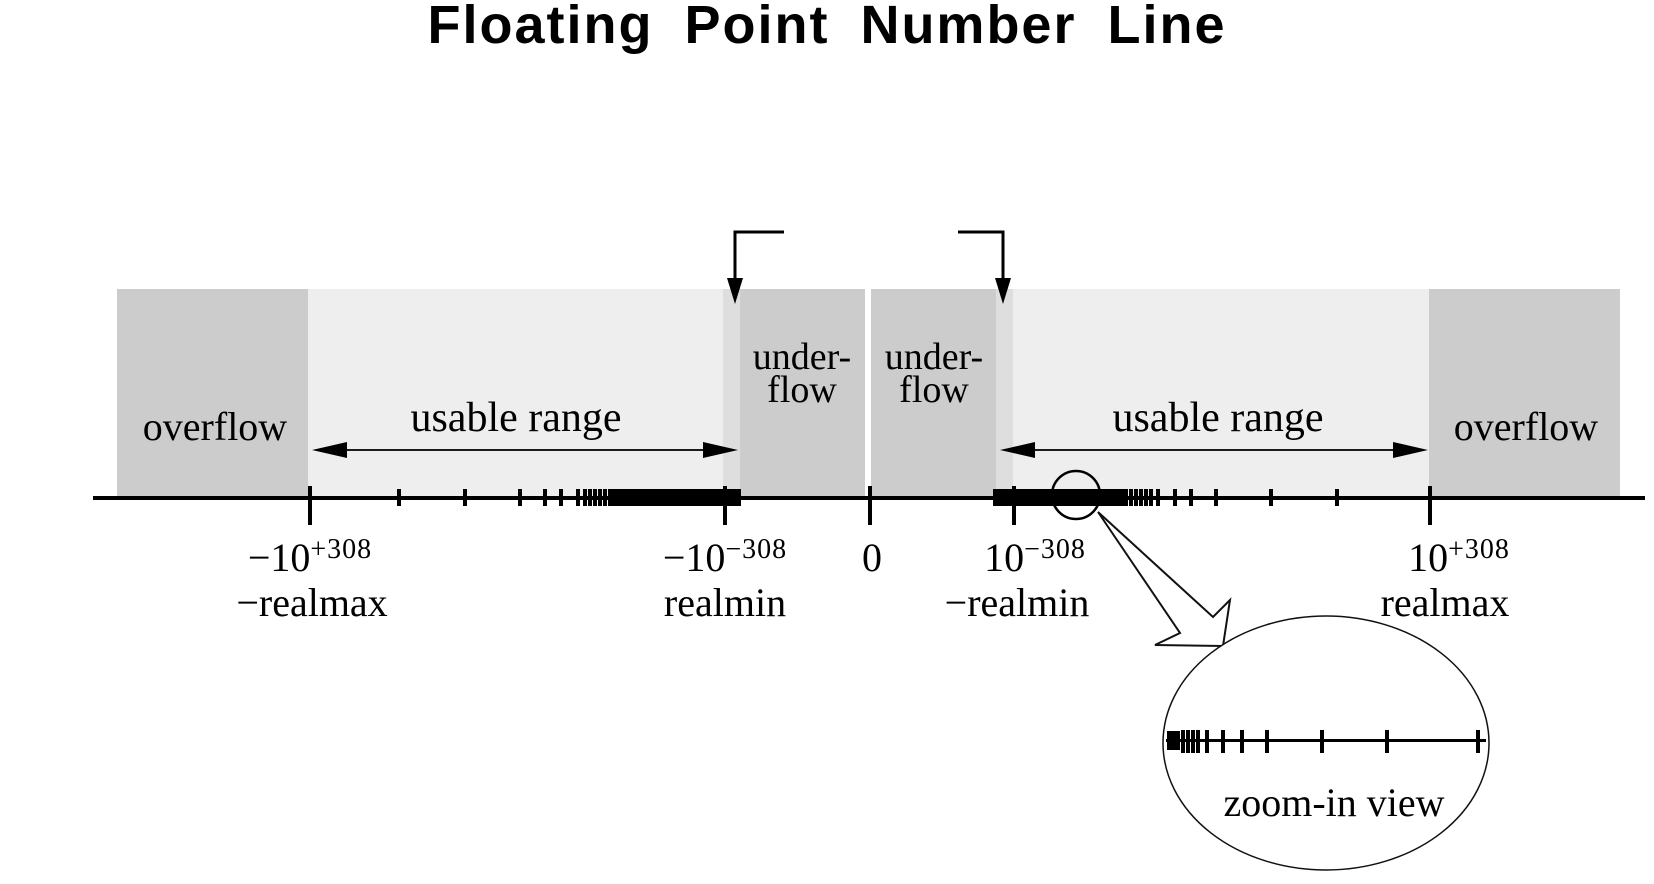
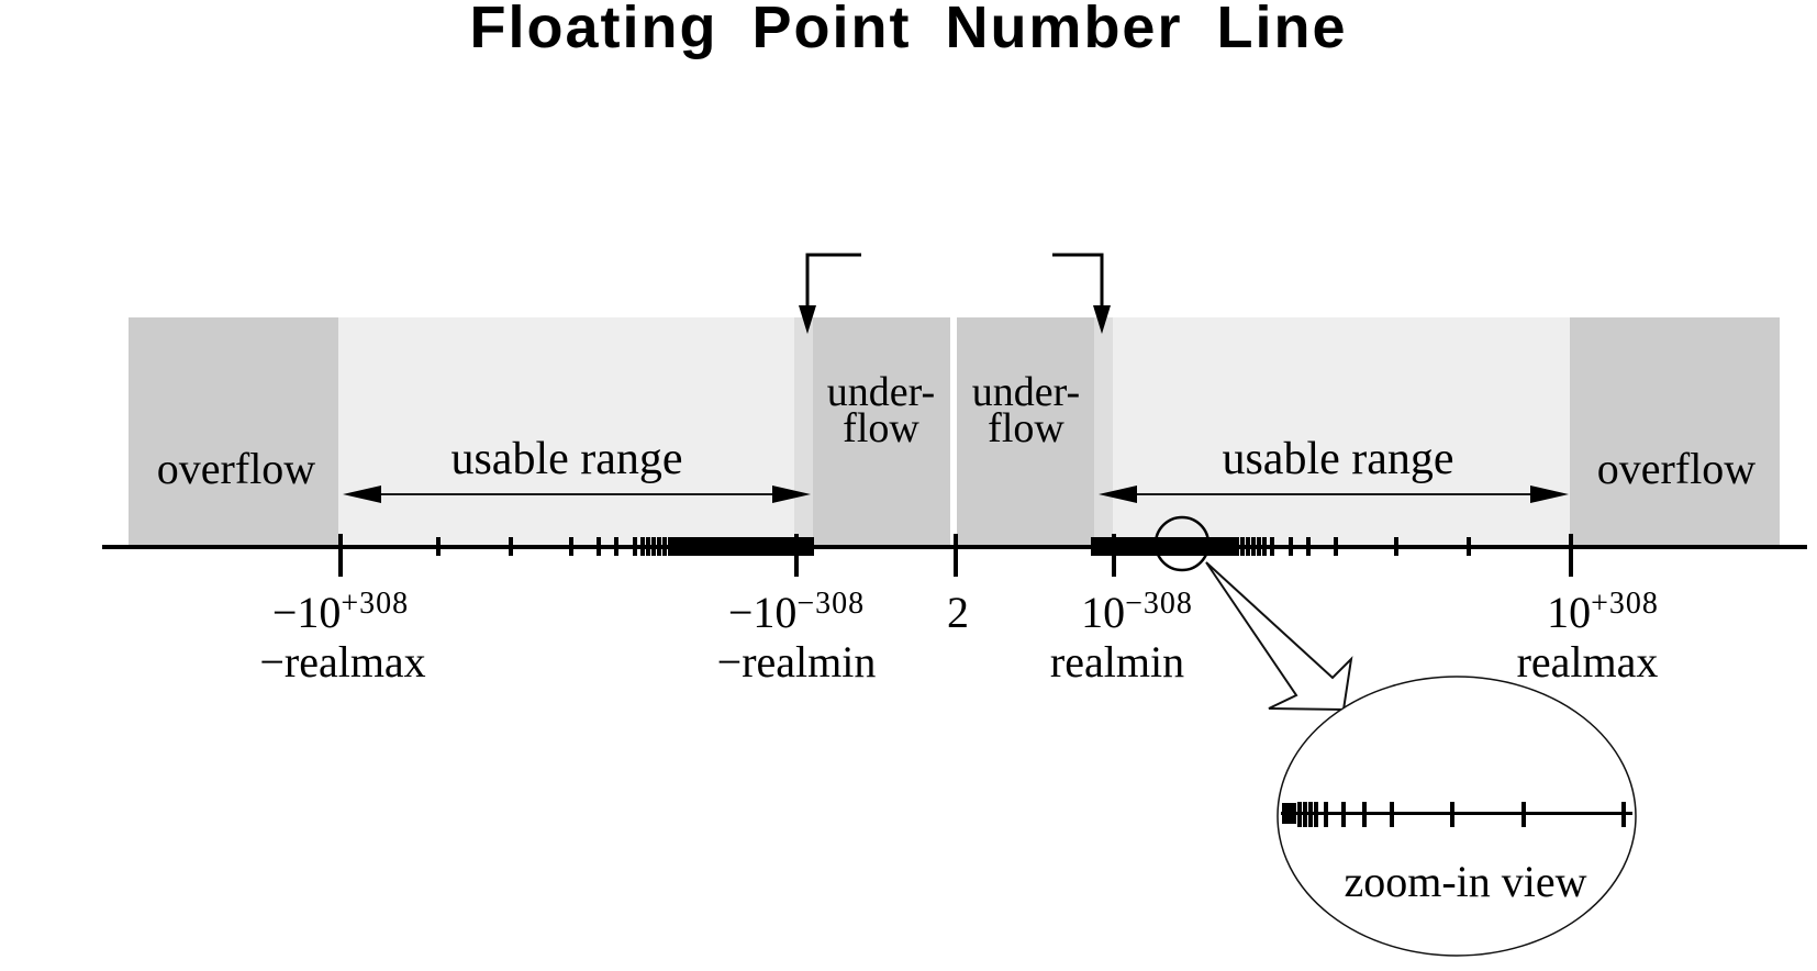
  Floating Point Number Line
  overflow
  usable range
  under-
  flow
  under-
  flow
  usable range
  overflow
  −10+308
  −realmax
  −10−308
- realmin
+ −realmin
- 0
+ 2
  10−308
- −realmin
+ realmin
  10+308
  realmax
  zoom-in view
